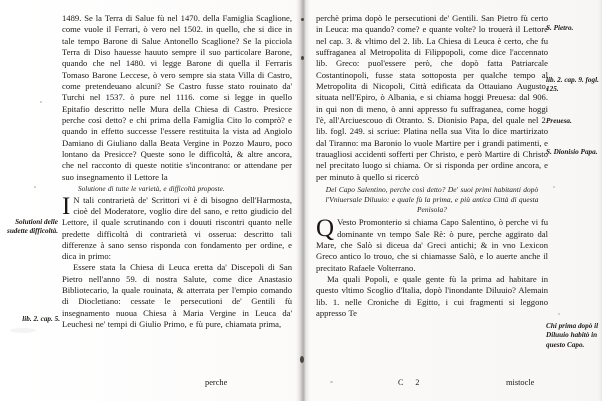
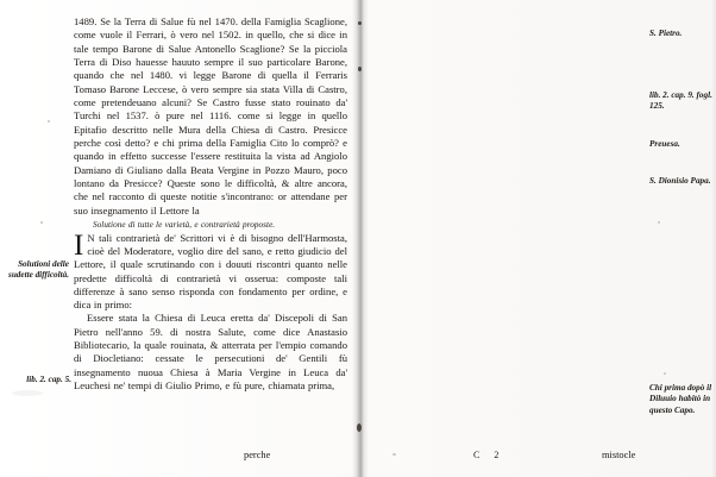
  Solutioni delle sudette difficoltà.
  lib. 2. cap. 5.
  1489. Se la Terra di Salue fù nel 1470. della Famiglia Scaglione, come vuole il Ferrari, ò vero nel 1502. in quello, che si dice in tale tempo Barone di Salue Antonello Scaglione? Se la picciola Terra di Diso hauesse hauuto sempre il suo particolare Barone, quando che nel 1480. vi legge Barone di quella il Ferraris Tomaso Barone Leccese, ò vero sempre sia stata Villa di Castro, come pretendeuano alcuni? Se Castro fusse stato rouinato da' Turchi nel 1537. ò pure nel 1116. come si legge in quello Epitafio descritto nelle Mura della Chiesa di Castro. Presicce perche così detto? e chi prima della Famiglia Cito lo comprò? e quando in effetto successe l'essere restituita la vista ad Angiolo Damiano di Giuliano dalla Beata Vergine in Pozzo Mauro, poco lontano da Presicce? Queste sono le difficoltà, & altre ancora, che nel racconto di queste notitie s'incontrano: or attendane per suo insegnamento il Lettore la
- Solutione di tutte le varietà, e difficoltà proposte.
+ Solutione di tutte le varietà, e contrarietà proposte.
  I
- N tali contrarietà de' Scrittori vi è di bisogno dell'Harmosta, cioè del Moderatore, voglio dire del sano, e retto giudicio del Lettore, il quale scrutinando con i douuti riscontri quanto nelle predette difficoltà di contrarietà vi osserua: descritto tali differenze à sano senso risponda con fondamento per ordine, e dica in primo:
+ N tali contrarietà de' Scrittori vi è di bisogno dell'Harmosta, cioè del Moderatore, voglio dire del sano, e retto giudicio del Lettore, il quale scrutinando con i douuti riscontri quanto nelle predette difficoltà di contrarietà vi osserua: composte tali differenze à sano senso risponda con fondamento per ordine, e dica in primo:
  Essere stata la Chiesa di Leuca eretta da' Discepoli di San Pietro nell'anno 59. di nostra Salute, come dice Anastasio Bibliotecario, la quale rouinata, & atterrata per l'empio comando di Diocletiano: cessate le persecutioni de' Gentili fù insegnamento nuoua Chiesa à Maria Vergine in Leuca da' Leuchesi ne' tempi di Giulio Primo, e fù pure, chiamata prima,
  perche
  S. Pietro.
  lib. 2. cap. 9. fogl 125.
  Preuesa.
  S. Dionisio Papa.
  Chi prima dopò i Diluuio habitò in questo Capo.
- perchè prima dopò le persecutioni de' Gentili. San Pietro fù certo in Leuca: ma quando? come? e quante volte? lo trouerà il Lettore nel cap. 3. & vltimo del 2. lib. La Chiesa di Leuca è certo, che fu suffraganea al Metropolita di Filippopoli, come dice l'accennato lib. Greco: puol'essere però, che dopò fatta Patriarcale Costantinopoli, fusse stata sottoposta per qualche tempo al Metropolita di Nicopoli, Città edificata da Ottauiano Augusto, situata nell'Epiro, ò Albania, e si chiama hoggi Preuesa: dal 906. in qui non di meno, ò anni appresso fu suffraganea, come hoggi l'è, all'Arciuescouo di Otranto. S. Dionisio Papa, del quale nel 2. lib. fogl. 249. si scriue: Platina nella sua Vita lo dice martirizato dal Tiranno: ma Baronio lo vuole Martire per i grandi patimenti, e trauagliosi accidenti sofferti per Christo, e però Martire di Christo nel precitato luogo si chiama. Or si risponda per ordine ancora, e per minuto à quello si ricercò
- Del Capo Salentino, perche così detto? De' suoi primi habitanti dopò l'Vniuersale Diluuio: e quale fù la prima, e più antica Città di questa Penisola?
- Q
- Vesto Promonterio si chiama Capo Salentino, ò perche vi fu dominante vn tempo Sale Rè: ò pure, perche aggirato dal Mare, che Salò si diceua da' Greci antichi; & in vno Lexicon Greco antico lo trouo, che si chiamasse Salò, e lo auerte anche il precitato Rafaele Volterrano.
- Ma quali Popoli, e quale gente fù la prima ad habitare in questo vltimo Scoglio d'Italia, dopò l'inondante Diluuio? Alemain lib. 1. nelle Croniche di Egitto, i cui fragmenti si leggono appresso Te
  C 2
  mistocle
